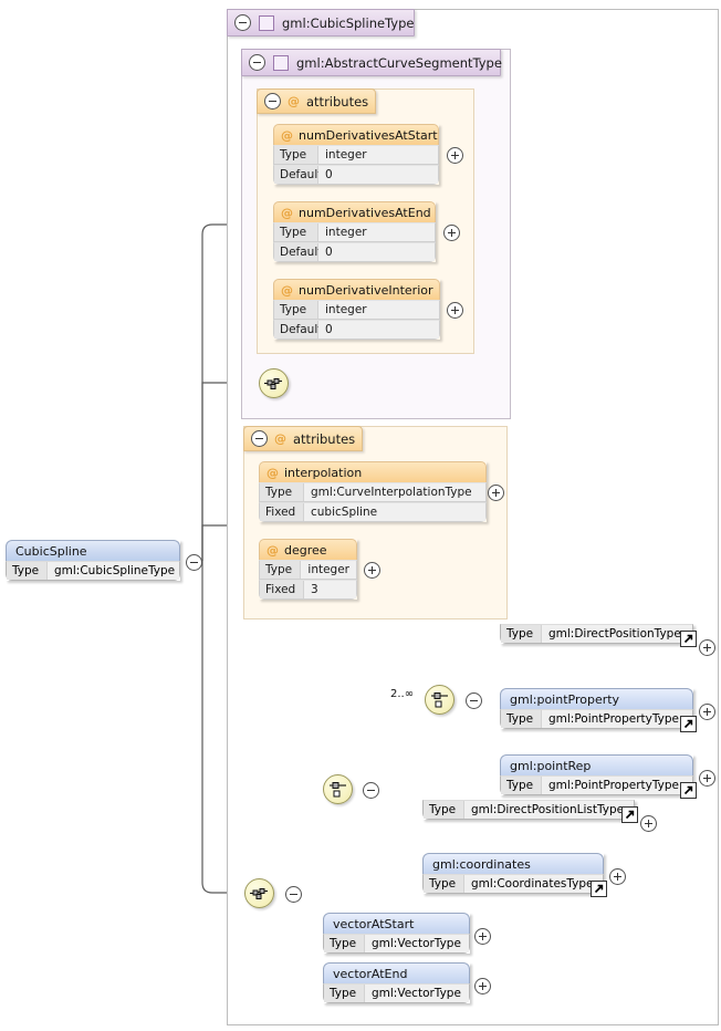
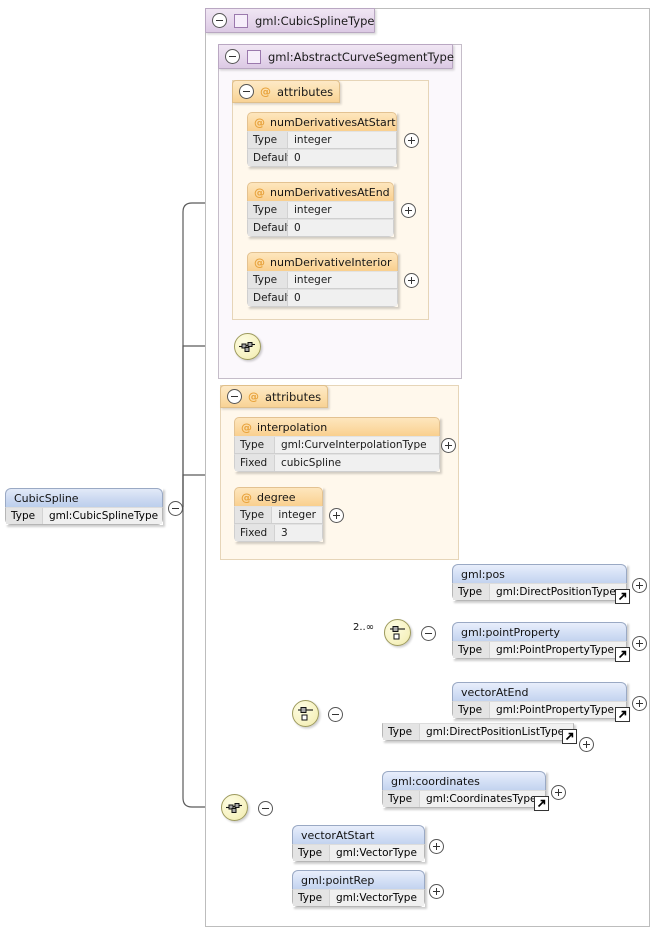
  gml:CubicSplineType
  gml:AbstractCurveSegmentType
  @
  attributes
  @
  numDerivativesAtStart
  Type
  integer
  Defaul
  0
  @
  numDerivativesAtEnd
  Type
  integer
  Defaul
  0
  @
  numDerivativeInterior
  Type
  integer
  Defaul
  0
  @
  attributes
  @
  interpolation
  Type
  gml:CurveInterpolationType
  Fixed
  cubicSpline
  @
  degree
  Type
  integer
  Fixed
  3
  CubicSpline
  Type
  gml:CubicSplineType
  2..∞
+ gml:pos
  Type
  gml:DirectPositionType
  gml:pointProperty
  Type
  gml:PointPropertyType
- gml:pointRep
+ vectorAtEnd
  Type
  gml:PointPropertyType
  Type
  gml:DirectPositionListType
  gml:coordinates
  Type
  gml:CoordinatesTyp
  vectorAtStart
  Type
  gml:VectorType
- vectorAtEnd
+ gml:pointRep
  Type
  gml:VectorType
